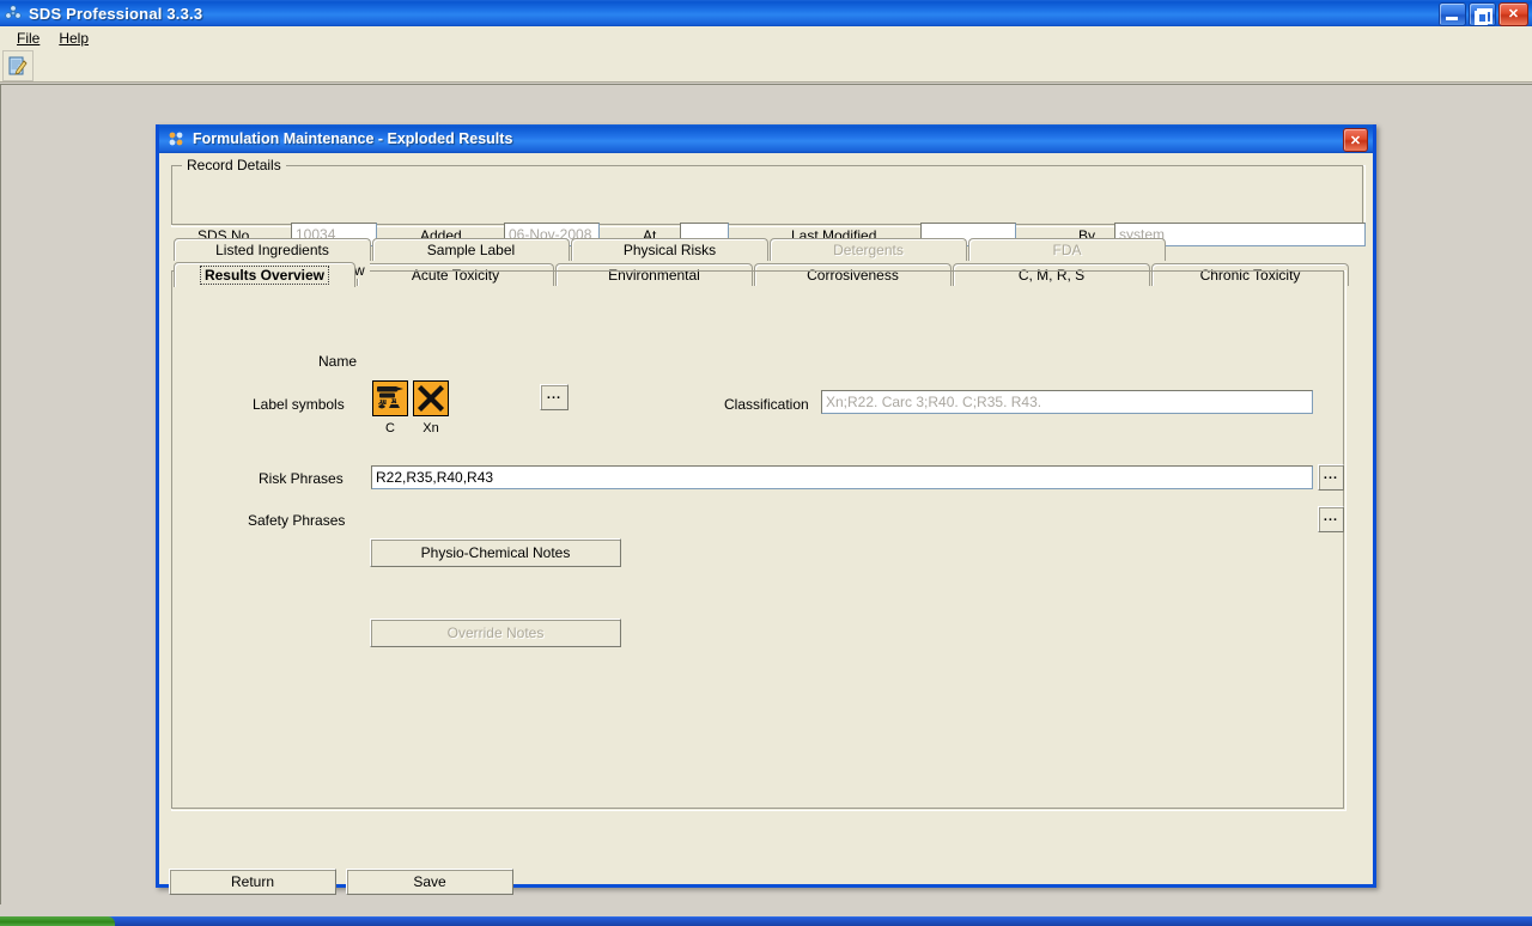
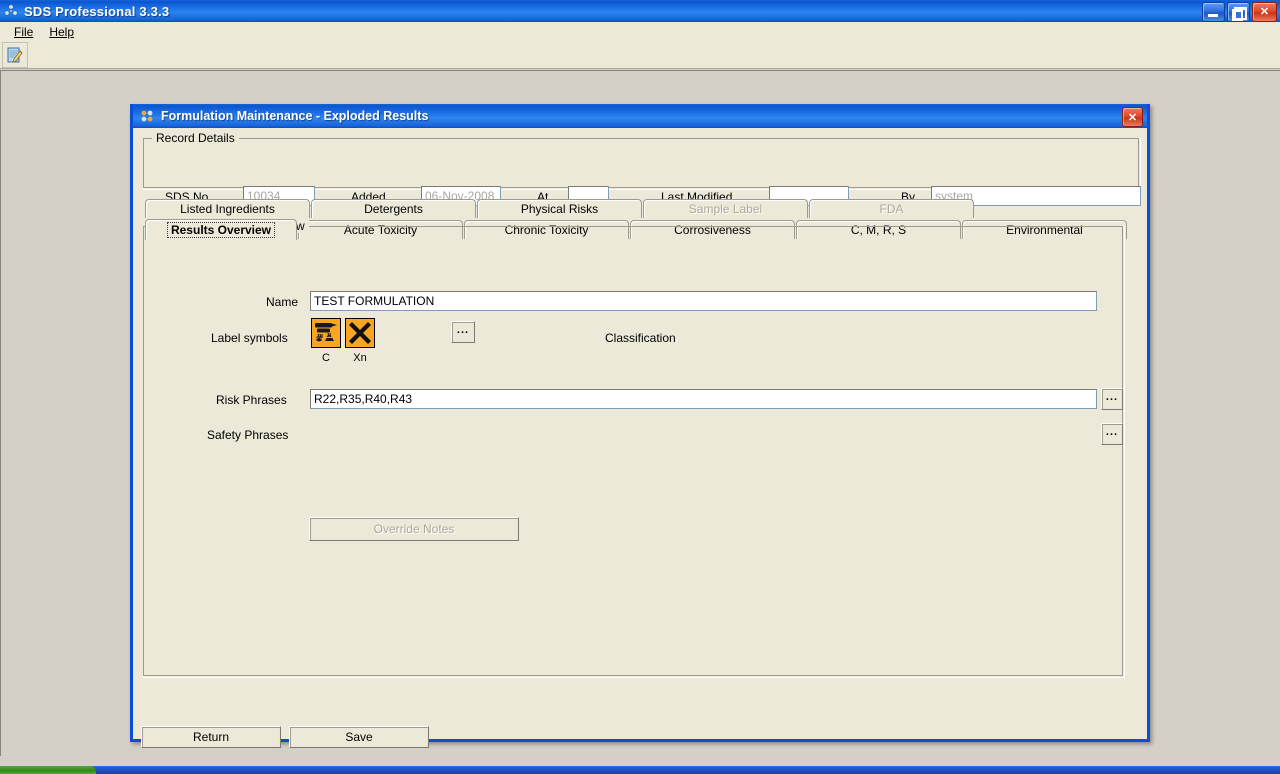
  SDS Professional 3.3.3
  ✕
  File
  Help
  Formulation Maintenance - Exploded Results
  ✕
  Record Details
  SDS No
  10034
  Added
  06-Nov-2008
  At
  Last Modified
  By
  system
  Listed Ingredients
- Sample Label
+ Detergents
  Physical Risks
- Detergents
+ Sample Label
  FDA
  Results Overview
  Acute Toxicity
- Environmental
+ Chronic Toxicity
  Corrosiveness
  C, M, R, S
- Chronic Toxicity
+ Environmental
  Name
+ TEST FORMULATION
  Label symbols
  C
  Xn
  ...
  Classification
- Xn;R22. Carc 3;R40. C;R35. R43.
  Risk Phrases
  R22,R35,R40,R43
  ...
  Safety Phrases
  ...
- Physio-Chemical Notes
  Override Notes
  Return
  Save
